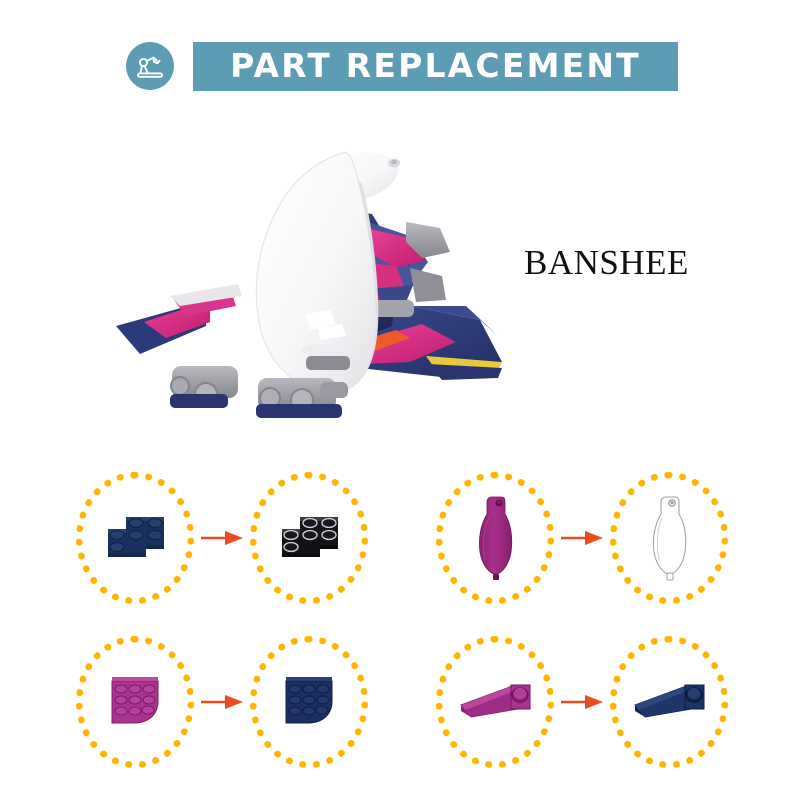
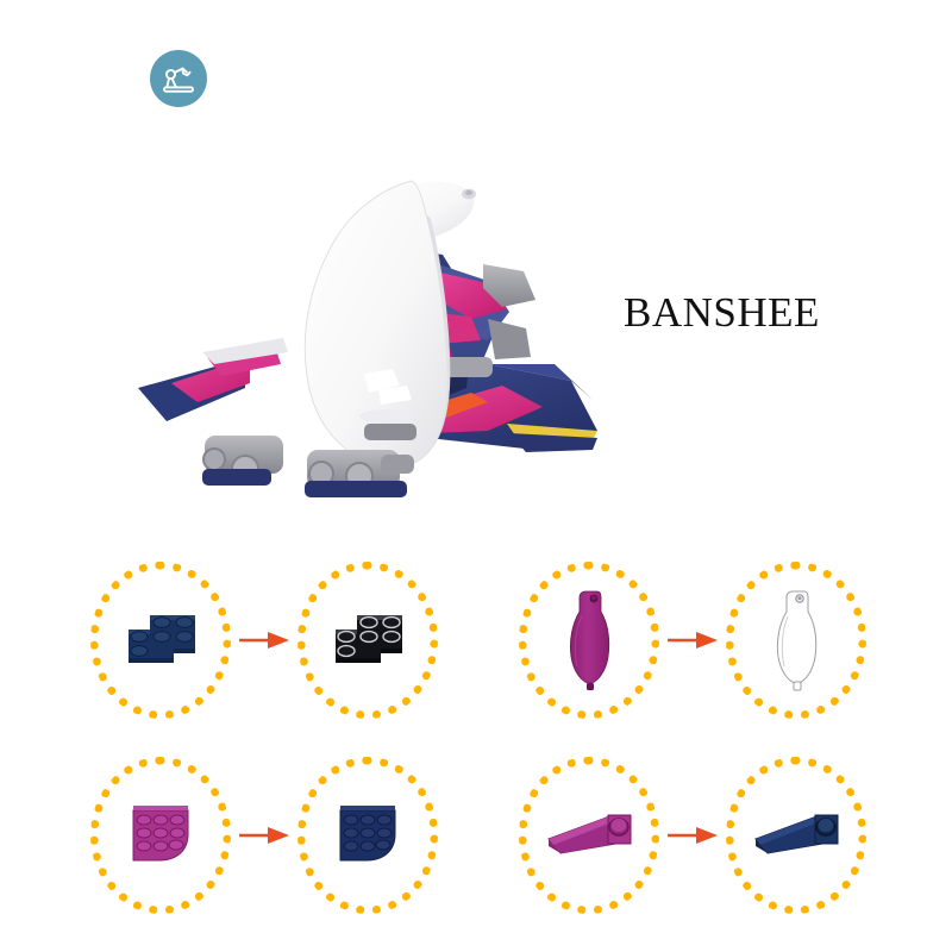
- PART REPLACEMENT
  BANSHEE
